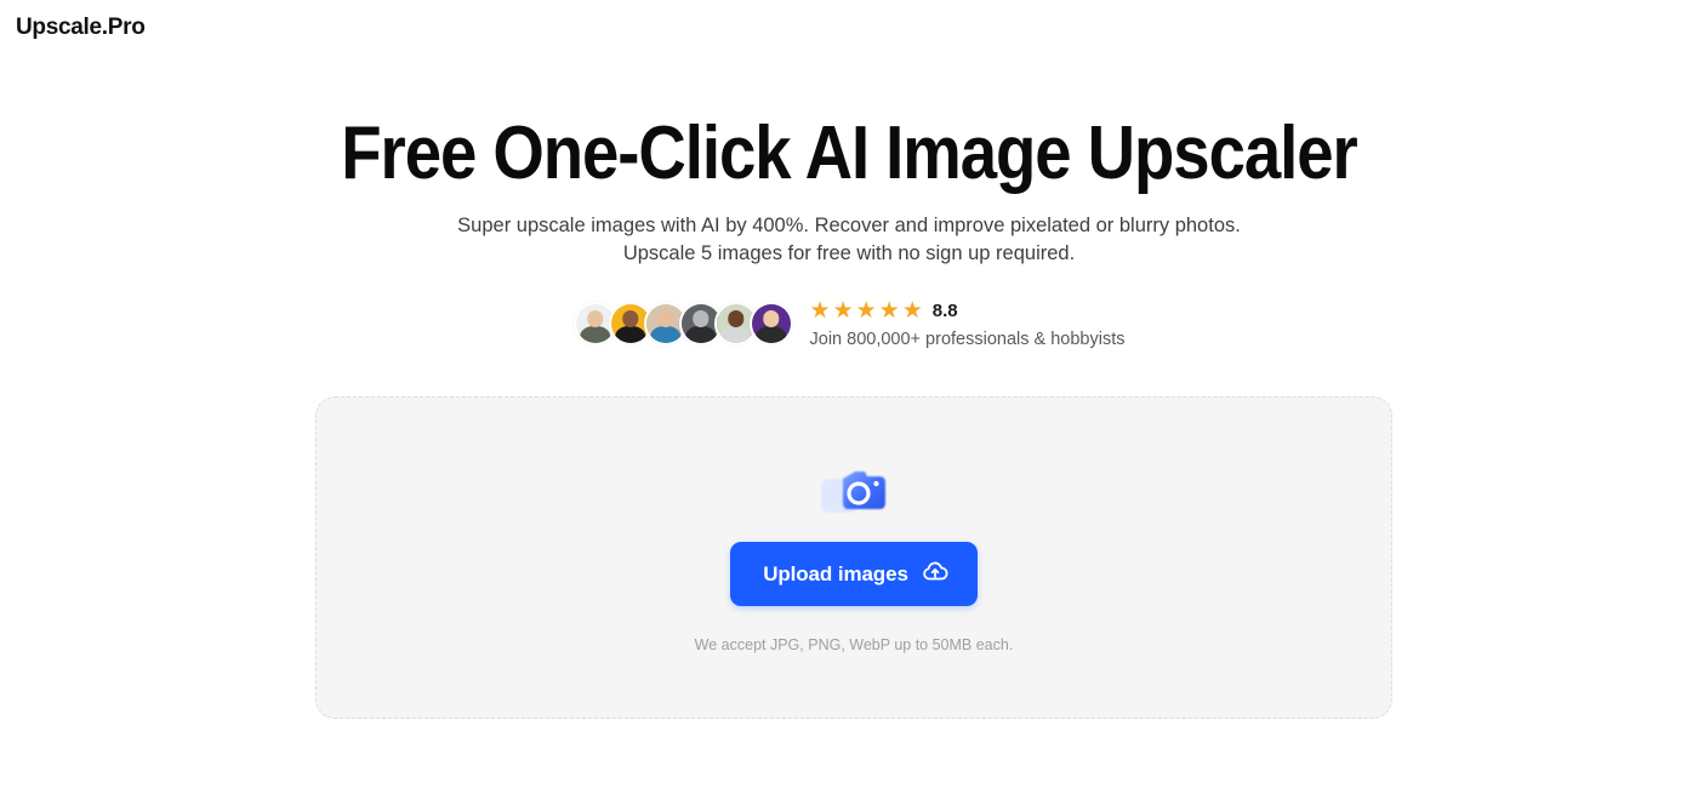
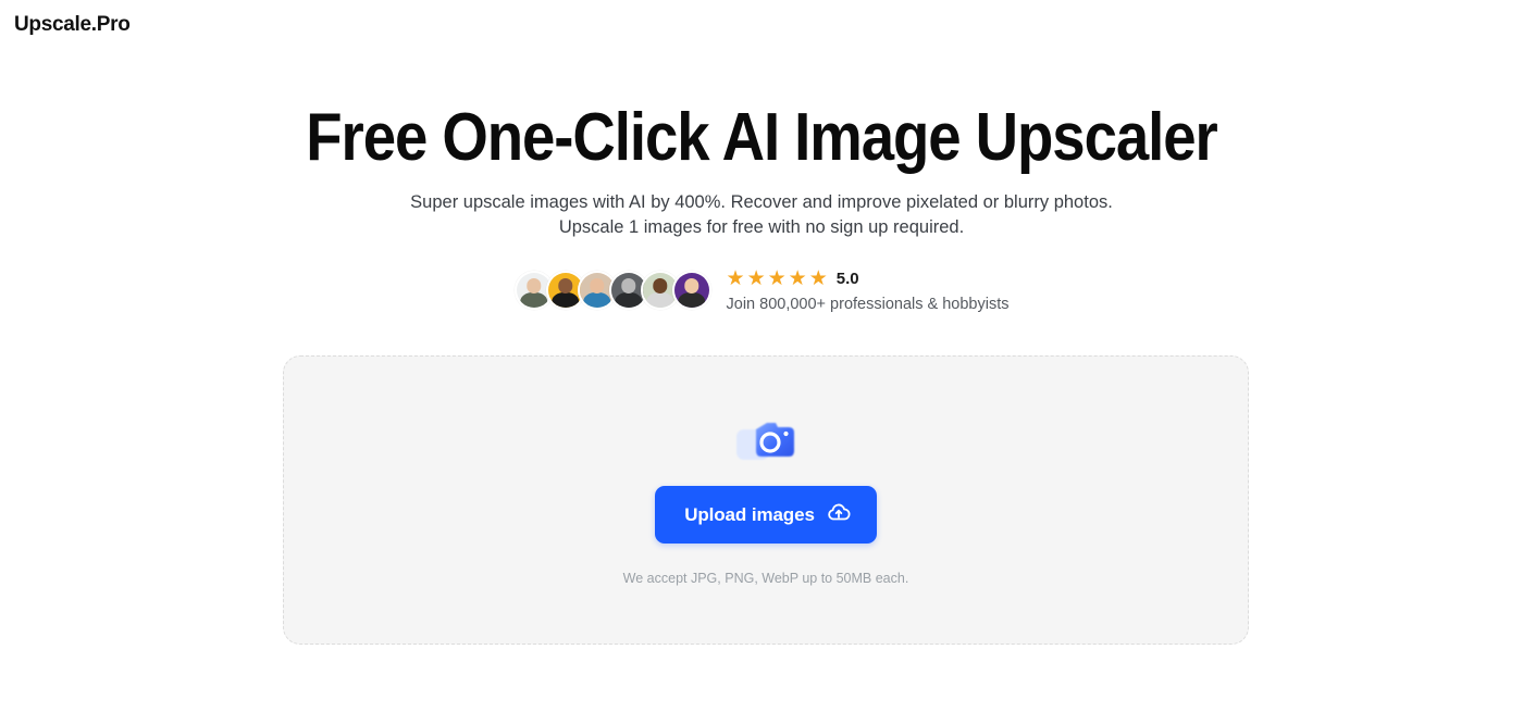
  Upscale.Pro
  Free One-Click AI Image Upscaler
  Super upscale images with AI by 400%. Recover and improve pixelated or blurry photos.
- Upscale 5 images for free with no sign up required.
+ Upscale 1 images for free with no sign up required.
  ★
  ★
  ★
  ★
  ★
- 8.8
+ 5.0
  Join 800,000+ professionals & hobbyists
  Upload images
  We accept JPG, PNG, WebP up to 50MB each.
